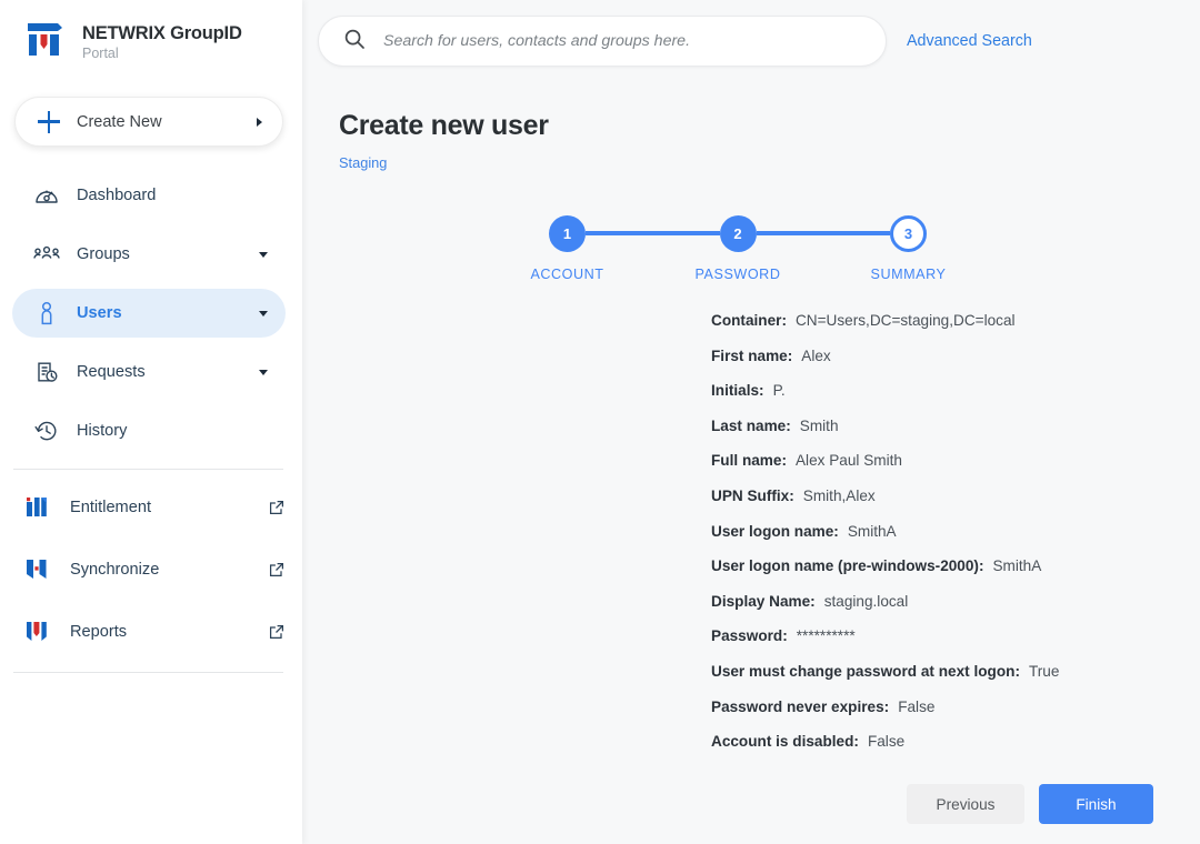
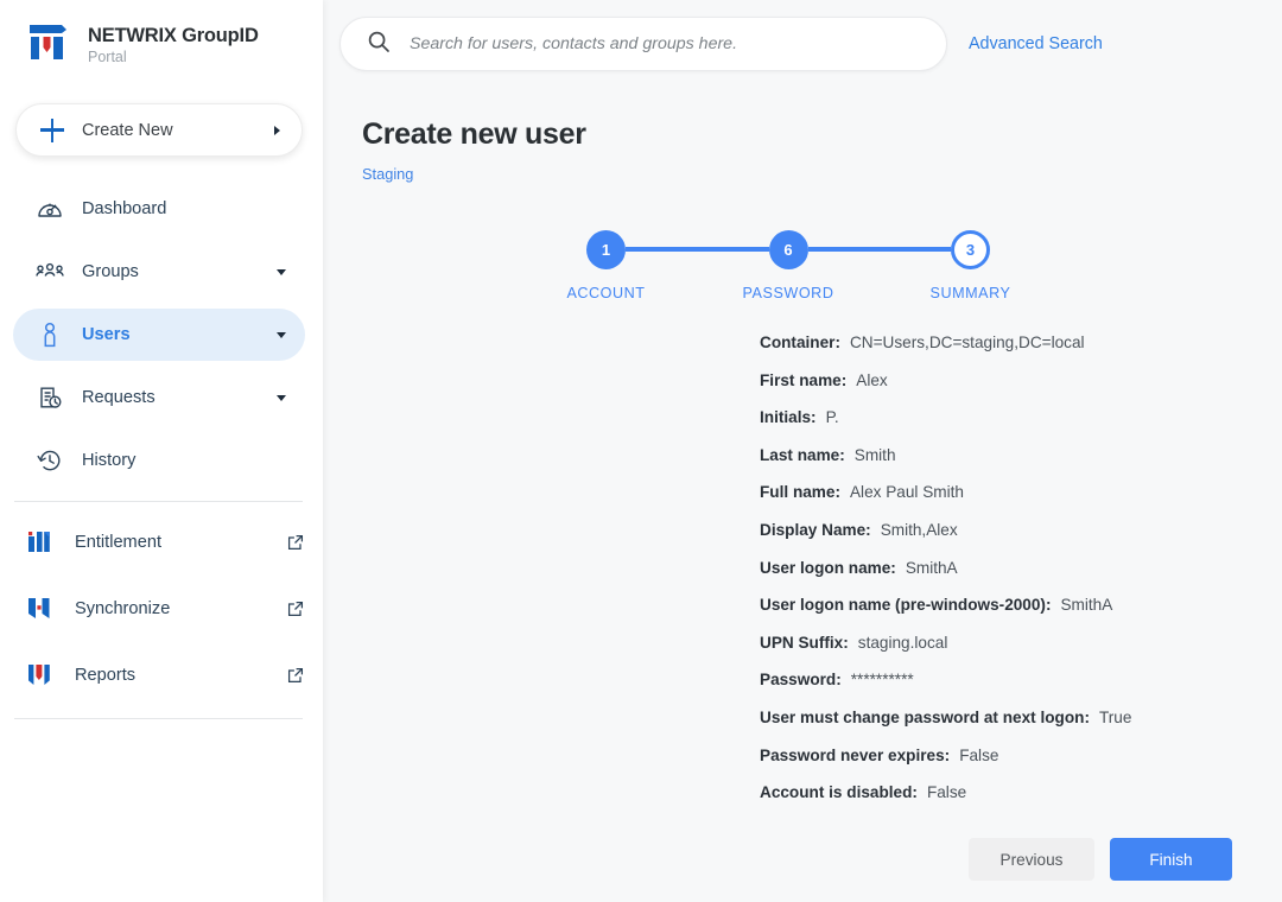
  NETWRIX GroupID
  Portal
  Create New
  Dashboard
  Groups
  Users
  Requests
  History
  Entitlement
  Synchronize
  Reports
  Search for users, contacts and groups here.
  Advanced Search
  Create new user
  Staging
  1
- 2
+ 6
  3
  ACCOUNT
  PASSWORD
  SUMMARY
  Container:
  CN=Users,DC=staging,DC=local
  First name:
  Alex
  Initials:
  P.
  Last name:
  Smith
  Full name:
  Alex Paul Smith
- UPN Suffix:
+ Display Name:
  Smith,Alex
  User logon name:
  SmithA
  User logon name (pre-windows-2000):
  SmithA
- Display Name:
+ UPN Suffix:
  staging.local
  Password:
  **********
  User must change password at next logon:
  True
  Password never expires:
  False
  Account is disabled:
  False
  Previous
  Finish
